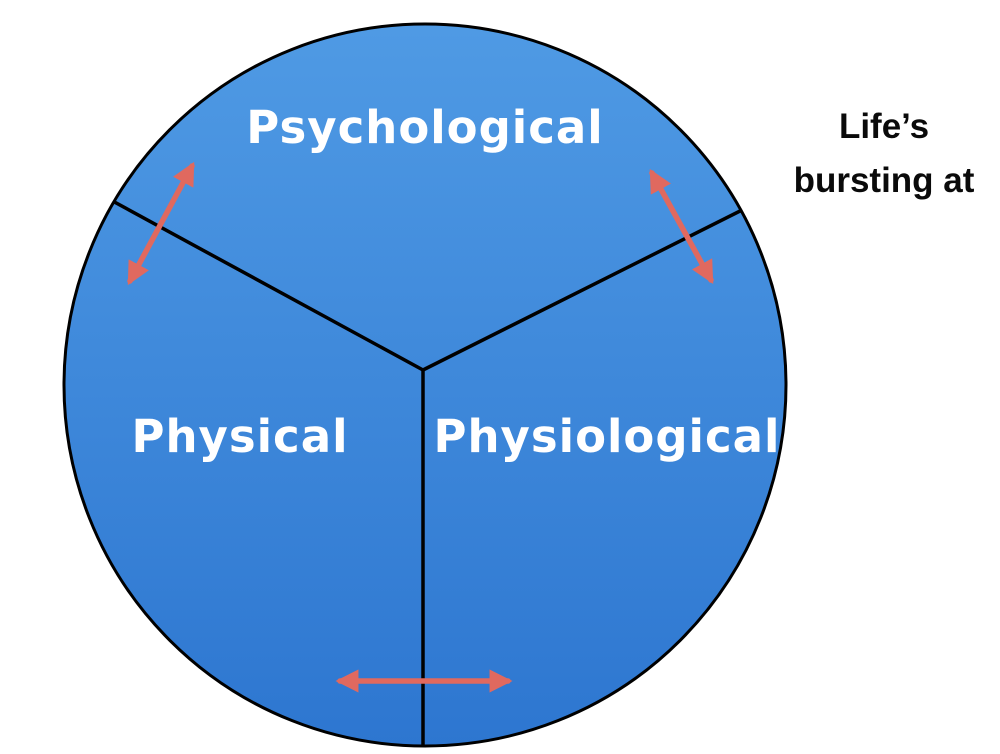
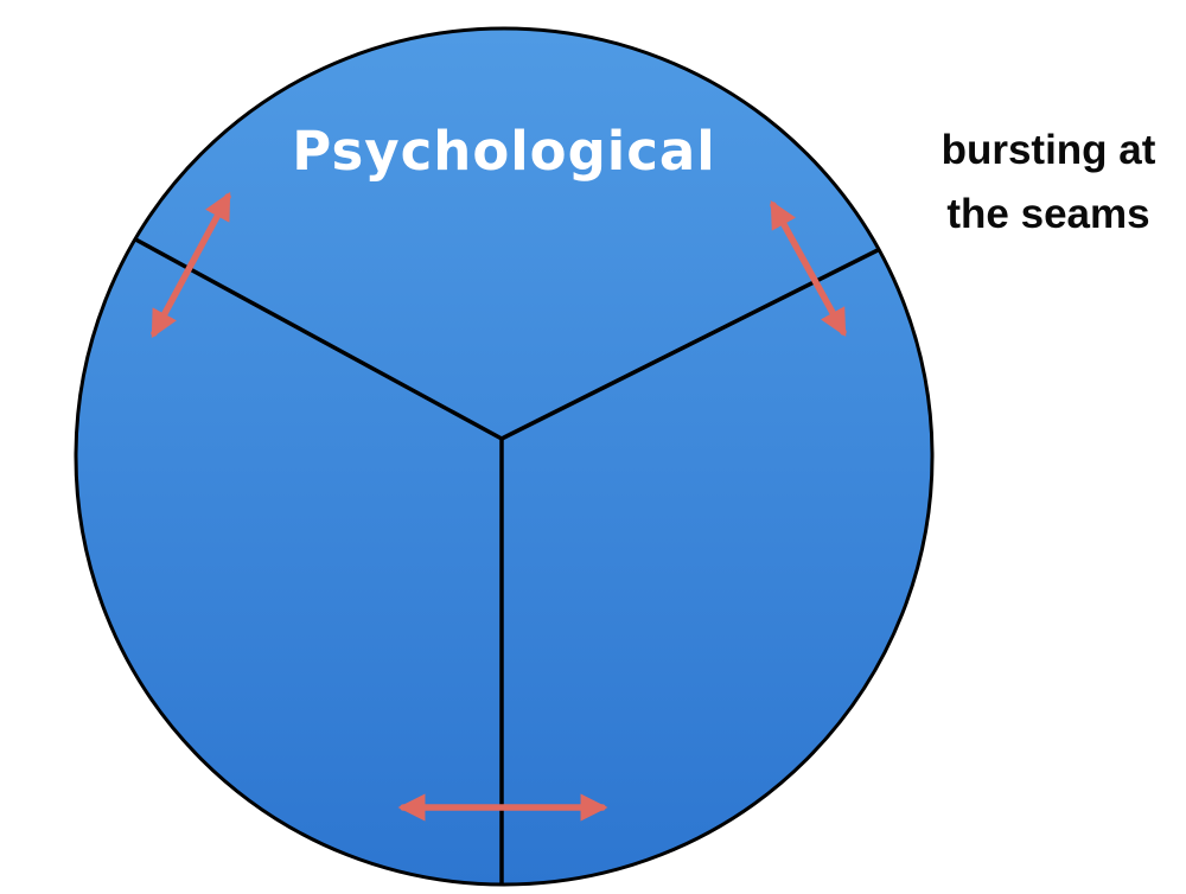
  Psychological
- Physical
- Physiological
- Life’s
  bursting at
+ the seams
